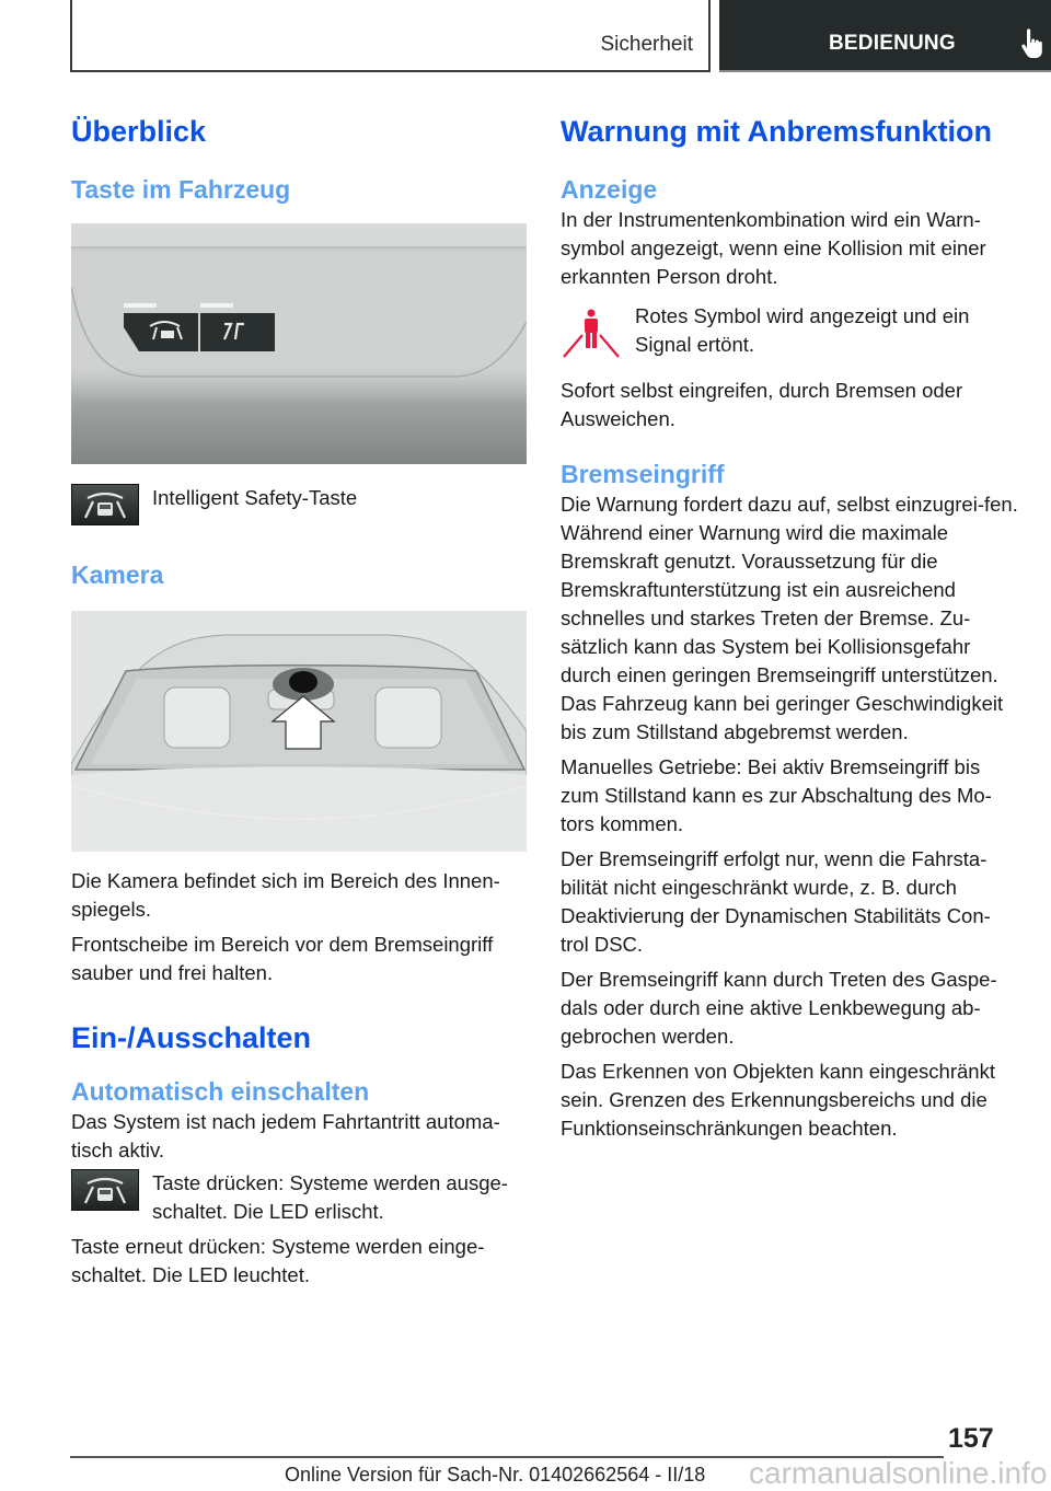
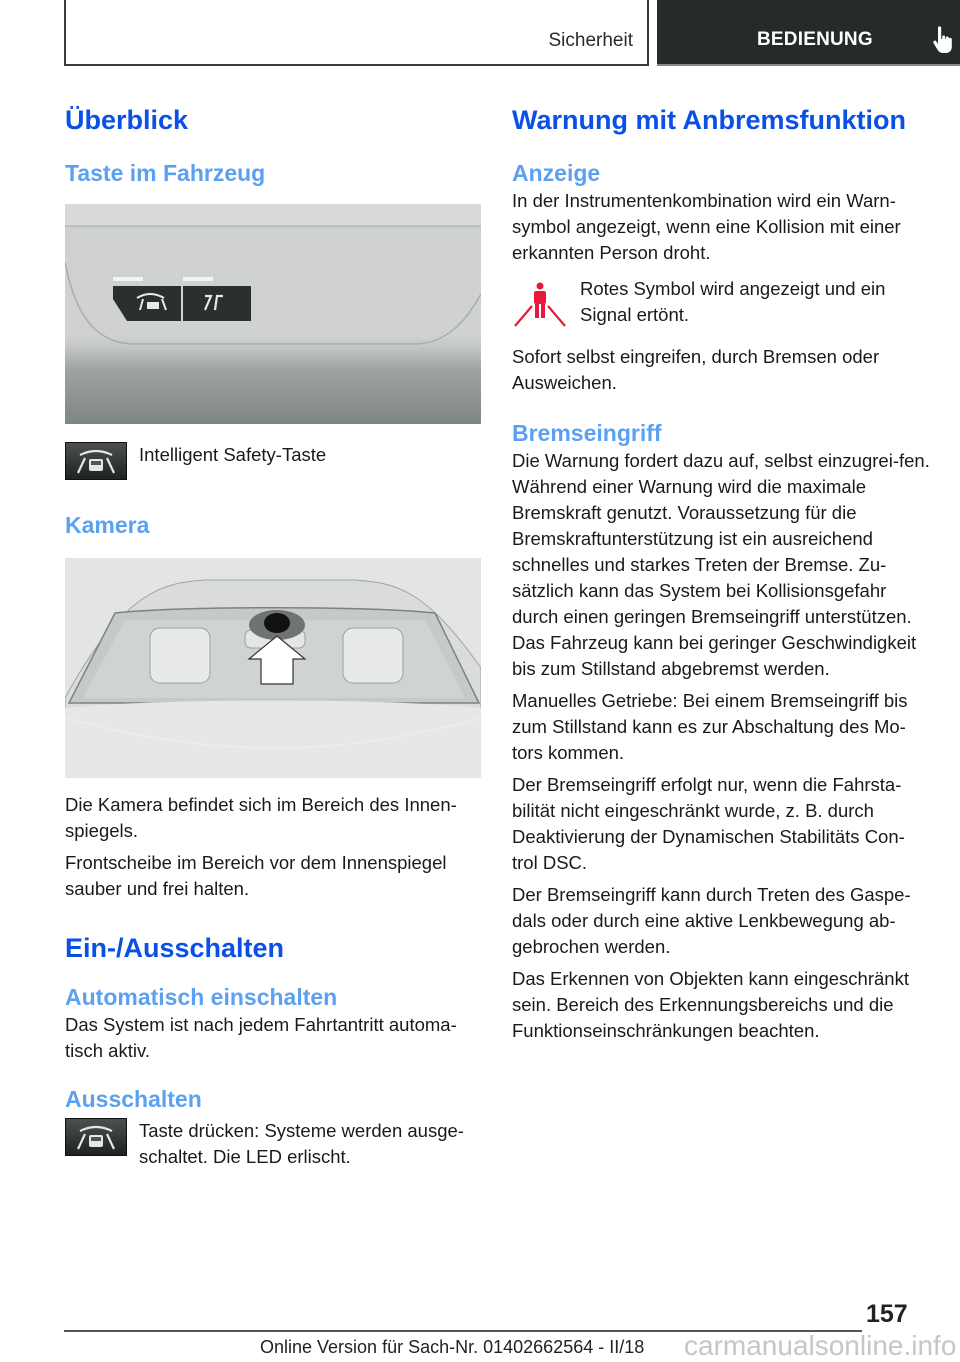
  Sicherheit
  BEDIENUNG
  Überblick
  Taste im Fahrzeug
  Intelligent Safety-Taste
  Kamera
  Die Kamera befindet sich im Bereich des Innen-spiegels.
- Frontscheibe im Bereich vor dem Bremseingriff sauber und frei halten.
+ Frontscheibe im Bereich vor dem Innenspiegel sauber und frei halten.
  Ein-/Ausschalten
  Automatisch einschalten
  Das System ist nach jedem Fahrtantritt automa-tisch aktiv.
+ Ausschalten
  Taste drücken: Systeme werden ausge-schaltet. Die LED erlischt.
- Taste erneut drücken: Systeme werden einge-schaltet. Die LED leuchtet.
  Warnung mit Anbremsfunktion
  Anzeige
  In der Instrumentenkombination wird ein Warn-symbol angezeigt, wenn eine Kollision mit einer erkannten Person droht.
  Rotes Symbol wird angezeigt und ein Signal ertönt.
  Sofort selbst eingreifen, durch Bremsen oder Ausweichen.
  Bremseingriff
  Die Warnung fordert dazu auf, selbst einzugrei-fen. Während einer Warnung wird die maximale Bremskraft genutzt. Voraussetzung für die Bremskraftunterstützung ist ein ausreichend schnelles und starkes Treten der Bremse. Zu-sätzlich kann das System bei Kollisionsgefahr durch einen geringen Bremseingriff unterstützen. Das Fahrzeug kann bei geringer Geschwindigkeit bis zum Stillstand abgebremst werden.
- Manuelles Getriebe: Bei aktiv Bremseingriff bis zum Stillstand kann es zur Abschaltung des Mo-tors kommen.
+ Manuelles Getriebe: Bei einem Bremseingriff bis zum Stillstand kann es zur Abschaltung des Mo-tors kommen.
  Der Bremseingriff erfolgt nur, wenn die Fahrsta-bilität nicht eingeschränkt wurde, z. B. durch Deaktivierung der Dynamischen Stabilitäts Con-trol DSC.
  Der Bremseingriff kann durch Treten des Gaspe-dals oder durch eine aktive Lenkbewegung ab-gebrochen werden.
- Das Erkennen von Objekten kann eingeschränkt sein. Grenzen des Erkennungsbereichs und die Funktionseinschränkungen beachten.
+ Das Erkennen von Objekten kann eingeschränkt sein. Bereich des Erkennungsbereichs und die Funktionseinschränkungen beachten.
  157
  Online Version für Sach-Nr. 01402662564 - II/18
  carmanualsonline.info
